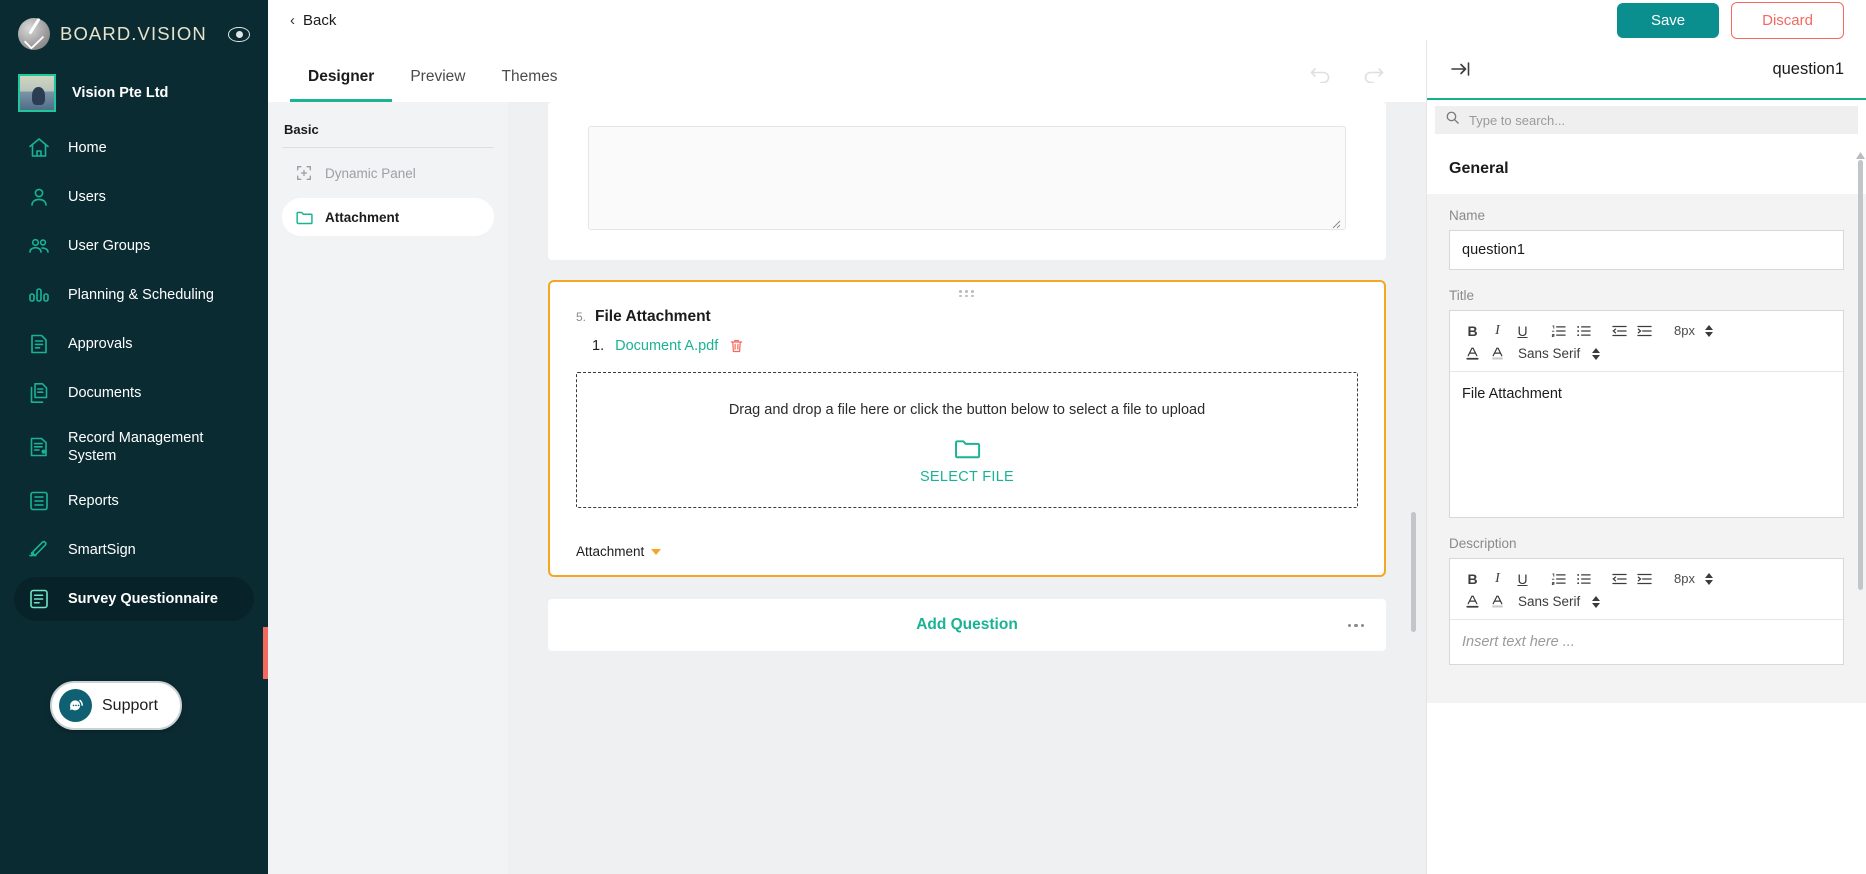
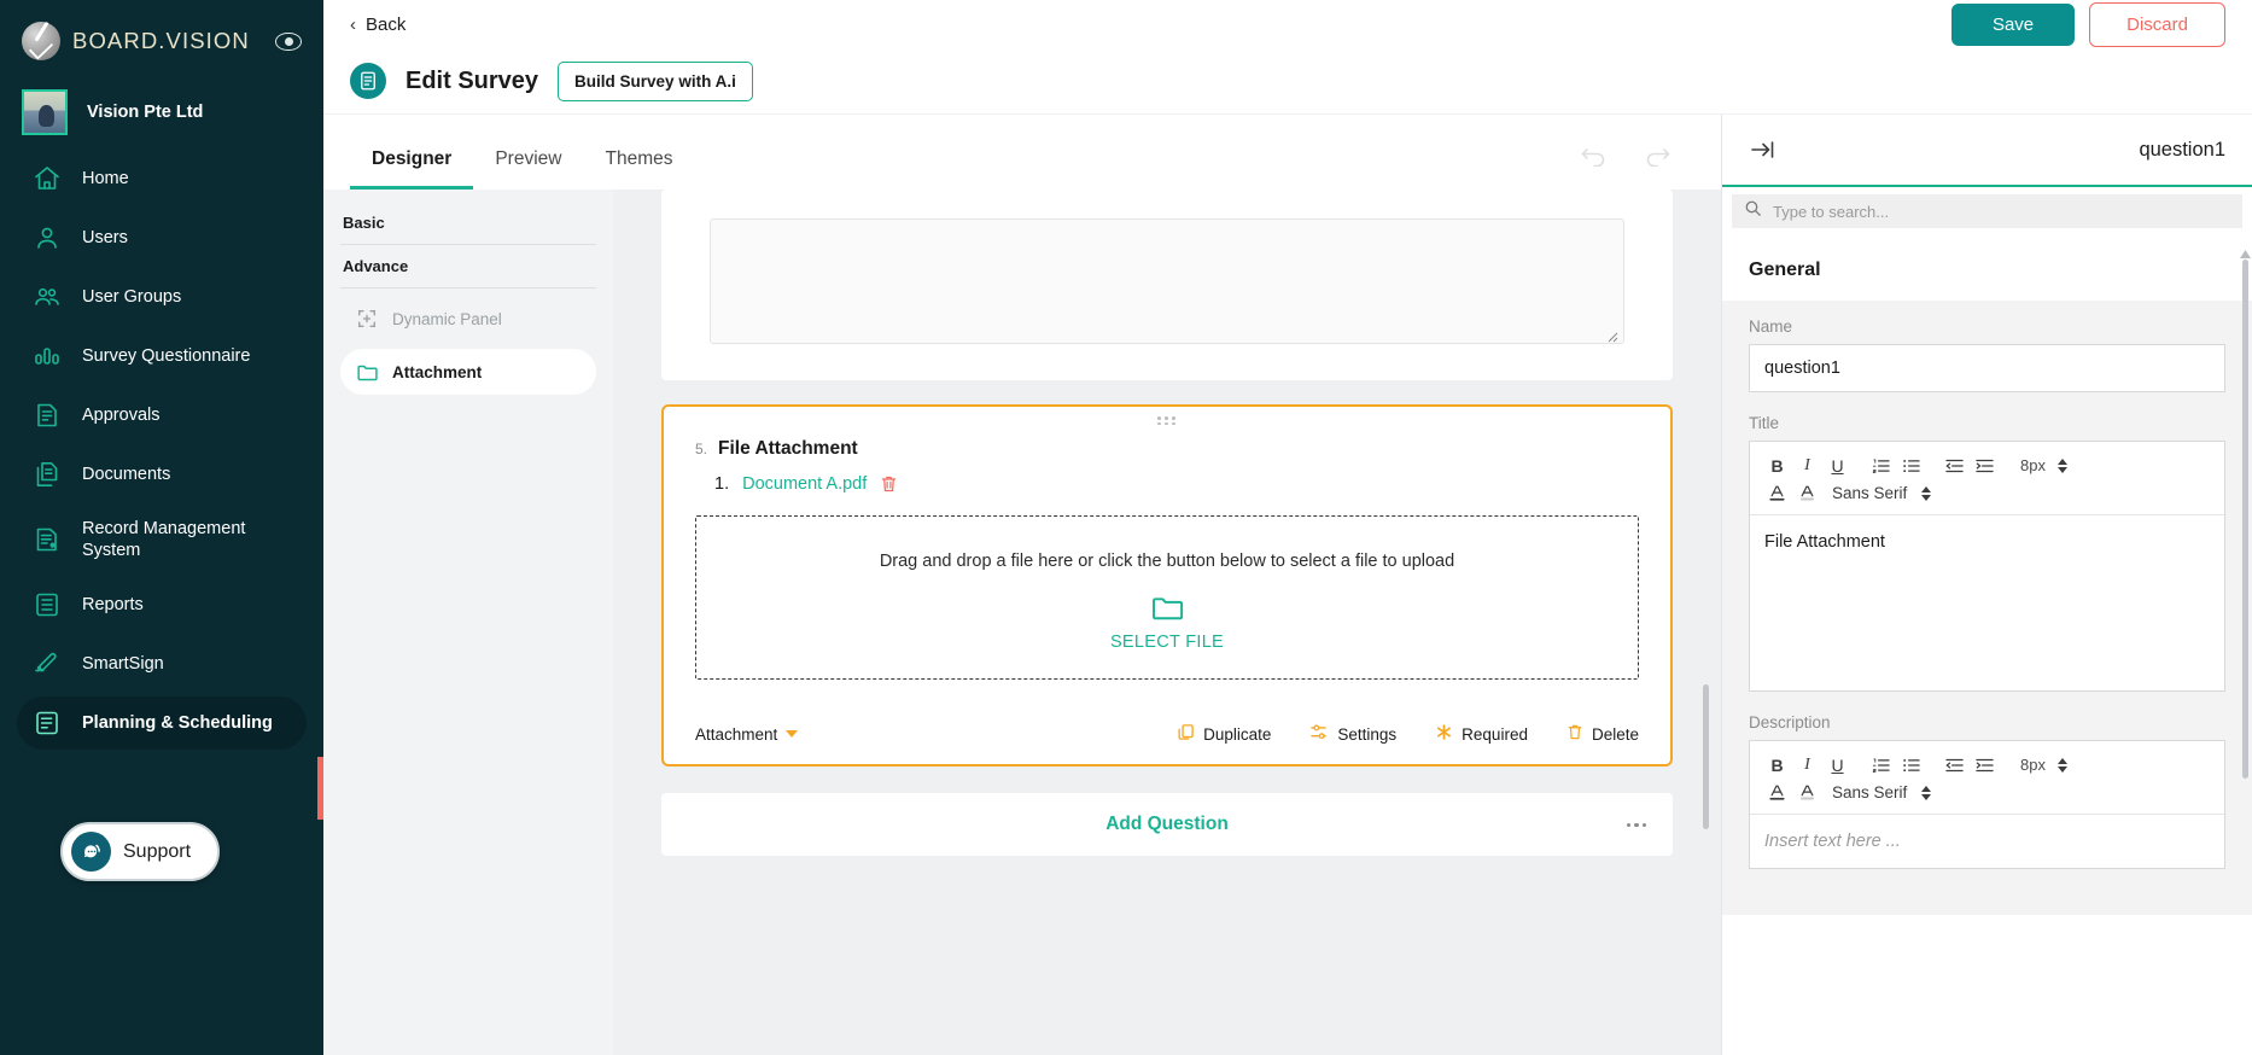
  BOARD.VISION
  Vision Pte Ltd
  Home
  Users
  User Groups
- Planning & Scheduling
+ Survey Questionnaire
  Approvals
  Documents
  Record Management System
  Reports
  SmartSign
- Survey Questionnaire
+ Planning & Scheduling
  Support
  ‹
  Back
  Save
  Discard
+ Edit Survey
+ Build Survey with A.i
  Designer
  Preview
  Themes
  Basic
+ Advance
  Dynamic Panel
  Attachment
  5.
  File Attachment
  1.
  Document A.pdf
  Drag and drop a file here or click the button below to select a file to upload
  SELECT FILE
  Attachment
+ Duplicate
+ Settings
+ Required
+ Delete
  Add Question
  question1
  Type to search...
  General
  Name
  question1
  Title
  B
  I
  U
  8px
  Sans Serif
  File Attachment
  Description
  B
  I
  U
  8px
  Sans Serif
  Insert text here ...
